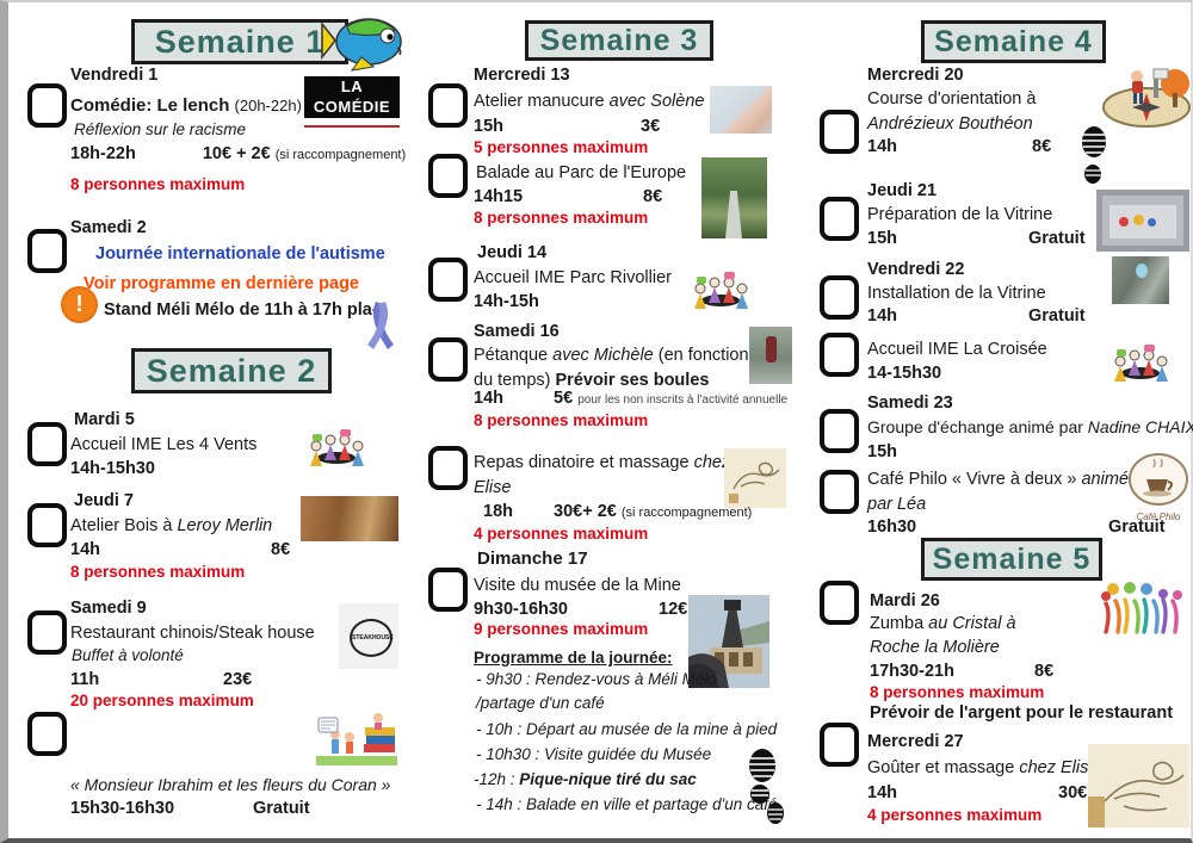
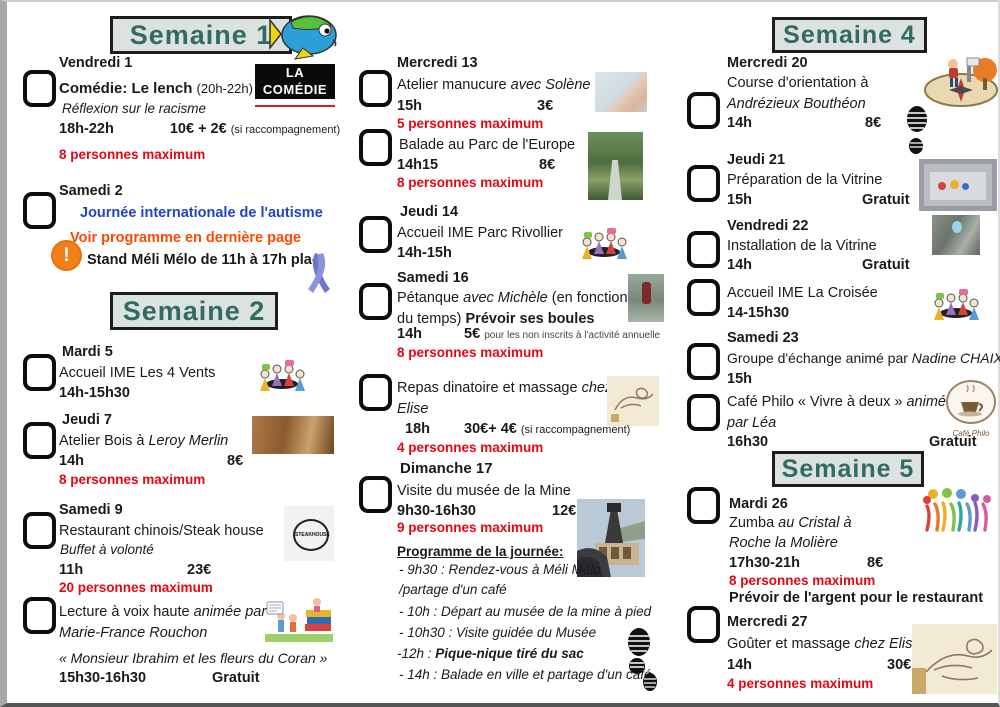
  Semaine 1
  Vendredi 1
  LA COMÉDIE
  Comédie: Le lench (20h-22h)
  Réflexion sur le racisme
  18h-22h 10€ + 2€ (si raccompagnement)
  8 personnes maximum
  Samedi 2
  Journée internationale de l'autisme
  Voir programme en dernière page
  !
  Stand Méli Mélo de 11h à 17h pla
  Semaine 2
  Mardi 5
  Accueil IME Les 4 Vents
  14h-15h30
  Jeudi 7
  Atelier Bois à Leroy Merlin
  14h
  8€
  8 personnes maximum
  Samedi 9
  Restaurant chinois/Steak house
  Buffet à volonté
  11h
  23€
  20 personnes maximum
+ Lecture à voix haute animée par Marie-France Rouchon
  « Monsieur Ibrahim et les fleurs du Coran »
  15h30-16h30
  Gratuit
- Semaine 3
  Mercredi 13
  Atelier manucure avec Solène
  15h
  3€
  5 personnes maximum
  Balade au Parc de l'Europe
  14h15
  8€
  8 personnes maximum
  Jeudi 14
  Accueil IME Parc Rivollier
  14h-15h
  Samedi 16
  Pétanque avec Michèle (en fonction du temps) Prévoir ses boules
  14h 5€ pour les non inscrits à l'activité annuelle
  8 personnes maximum
  Repas dinatoire et massage che Elise
- 18h 30€+ 2€ (si raccompagnement)
+ 18h 30€+ 4€ (si raccompagnement)
  4 personnes maximum
  Dimanche 17
  Visite du musée de la Mine
  9h30-16h30
  12€
  9 personnes maximum
  Programme de la journée:
  - 9h30 : Rendez-vous à Méli Mélo /partage d'un café
  - 10h : Départ au musée de la mine à pied
  - 10h30 : Visite guidée du Musée
  -12h : Pique-nique tiré du sac
  - 14h : Balade en ville et partage d'un caf
  Semaine 4
  Mercredi 20
  Course d'orientation à Andrézieux Bouthéon
  14h
  8€
  Jeudi 21
  Préparation de la Vitrine
  15h
  Gratuit
  Vendredi 22
  Installation de la Vitrine
  14h
  Gratuit
  Accueil IME La Croisée
  14-15h30
  Samedi 23
  Groupe d'échange animé par Nadine CHAIX
  15h
  Café Philo « Vivre à deux » animé par Léa
  Café Philo
  16h30
  Gratuit
  Semaine 5
  Mardi 26
  Zumba au Cristal à
  Roche la Molière
  17h30-21h
  8€
  8 personnes maximum
  Prévoir de l'argent pour le restaurant
  Mercredi 27
  Goûter et massage chez Elis
  14h
  30€
  4 personnes maximum
